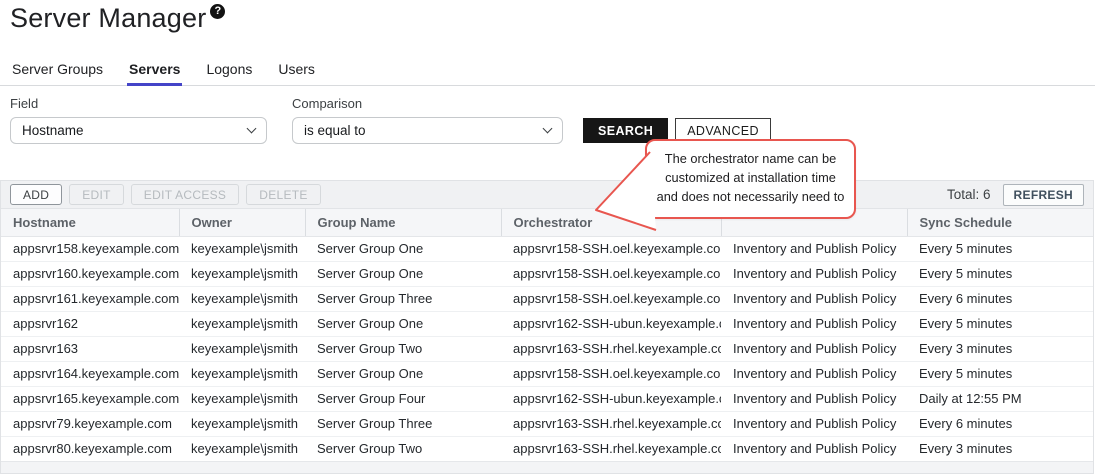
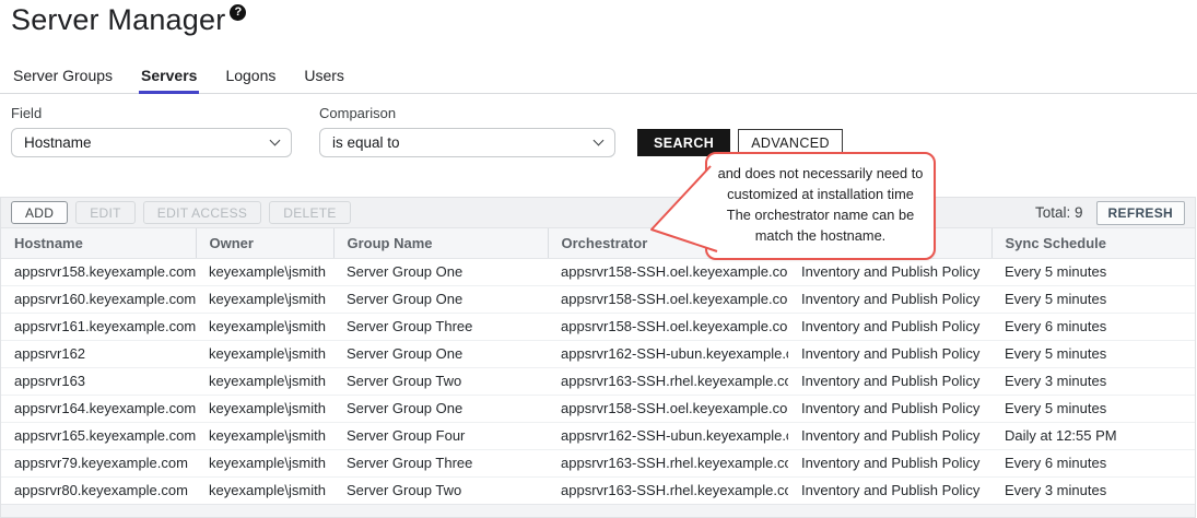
  Server Manager
  ?
  Server Groups
  Servers
  Logons
  Users
  Field
  Hostname
  Comparison
  is equal to
  SEARCH
  ADVANCED
  ADD
  EDIT
  EDIT ACCESS
  DELETE
- Total: 6
+ Total: 9
  REFRESH
  Hostname	Owner	Group Name	Orchestrator		Sync Schedule
  appsrvr158.keyexample.com	keyexample\jsmith	Server Group One	appsrvr158-SSH.oel.keyexample.co	Inventory and Publish Policy	Every 5 minutes
  appsrvr160.keyexample.com	keyexample\jsmith	Server Group One	appsrvr158-SSH.oel.keyexample.co	Inventory and Publish Policy	Every 5 minutes
  appsrvr161.keyexample.com	keyexample\jsmith	Server Group Three	appsrvr158-SSH.oel.keyexample.co	Inventory and Publish Policy	Every 6 minutes
  appsrvr162	keyexample\jsmith	Server Group One	appsrvr162-SSH-ubun.keyexample.	Inventory and Publish Policy	Every 5 minutes
  appsrvr163	keyexample\jsmith	Server Group Two	appsrvr163-SSH.rhel.keyexample.c	Inventory and Publish Policy	Every 3 minutes
  appsrvr164.keyexample.com	keyexample\jsmith	Server Group One	appsrvr158-SSH.oel.keyexample.co	Inventory and Publish Policy	Every 5 minutes
  appsrvr165.keyexample.com	keyexample\jsmith	Server Group Four	appsrvr162-SSH-ubun.keyexample.	Inventory and Publish Policy	Daily at 12:55 PM
  appsrvr79.keyexample.com	keyexample\jsmith	Server Group Three	appsrvr163-SSH.rhel.keyexample.c	Inventory and Publish Policy	Every 6 minutes
  appsrvr80.keyexample.com	keyexample\jsmith	Server Group Two	appsrvr163-SSH.rhel.keyexample.c	Inventory and Publish Policy	Every 3 minutes
- The orchestrator name can be
+ and does not necessarily need to
  customized at installation time
- and does not necessarily need to
+ The orchestrator name can be
+ match the hostname.
